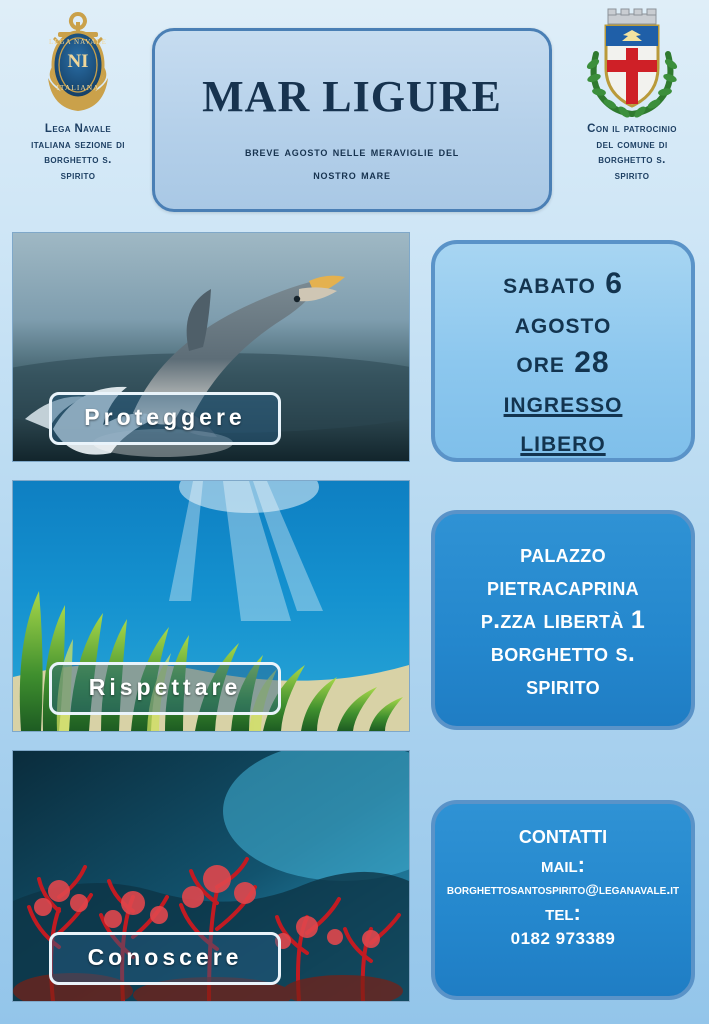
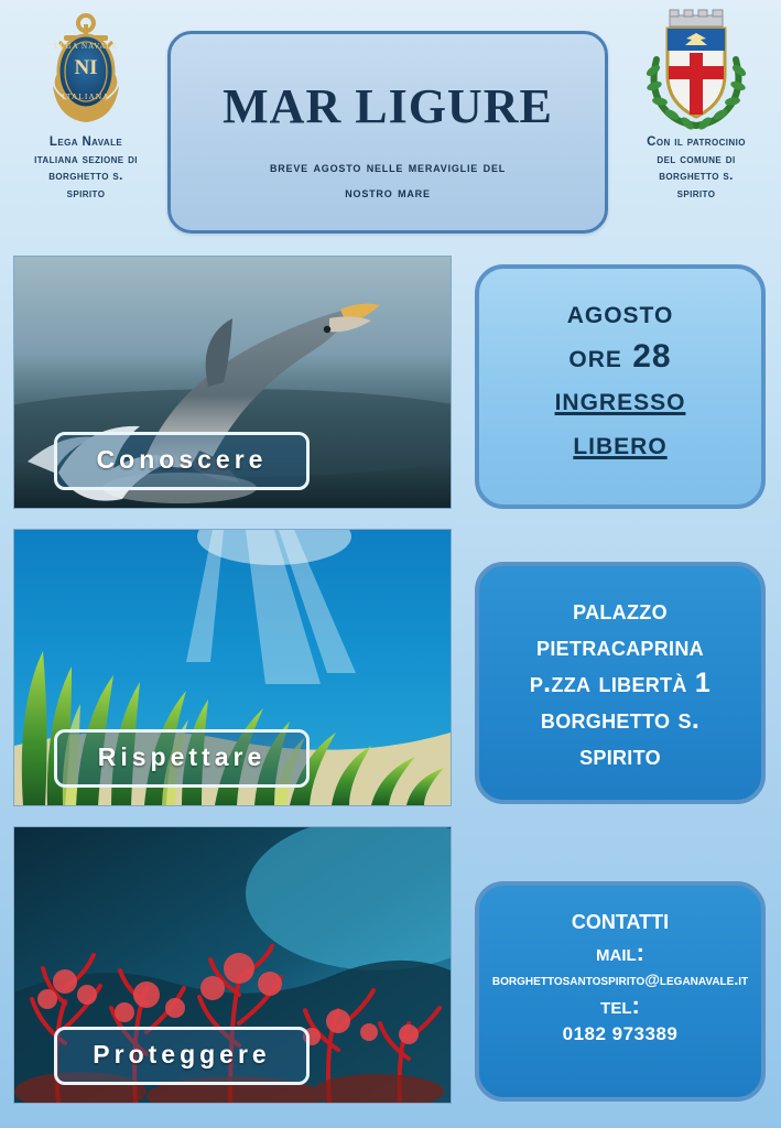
  LEGA NAVALE
  NI
  ITALIANA
  Lega Navale
  italiana sezione di
  borghetto s.
  spirito
  MAR LIGURE
  breve agosto nelle meraviglie del
  nostro mare
  Con il patrocinio
  del comune di
  borghetto s.
  spirito
- Proteggere
+ Conoscere
  Rispettare
- Conoscere
+ Proteggere
- sabato 6
  agosto
  ore 28
  ingresso
  libero
  palazzo
  pietracaprina
  p.zza libertà 1
  borghetto s.
  spirito
  contatti
  mail:
  borghettosantospirito@leganavale.it
  tel:
  0182 973389
